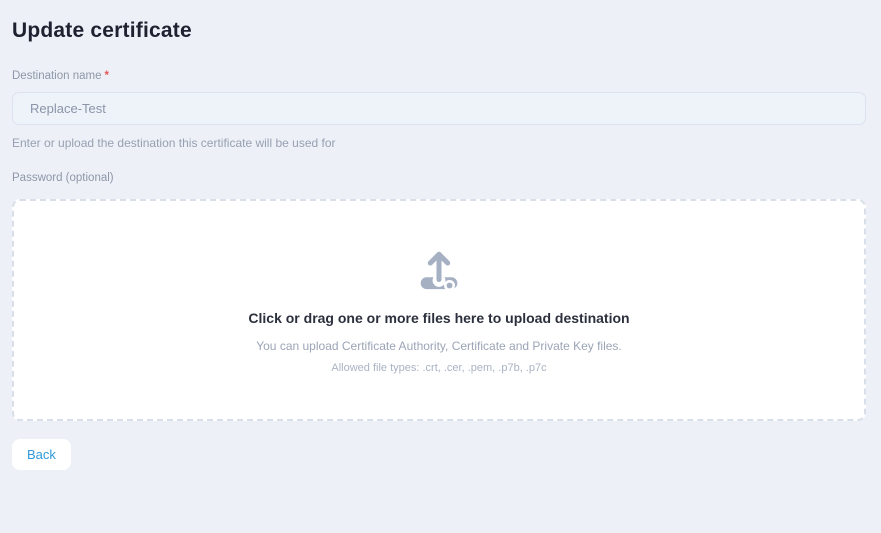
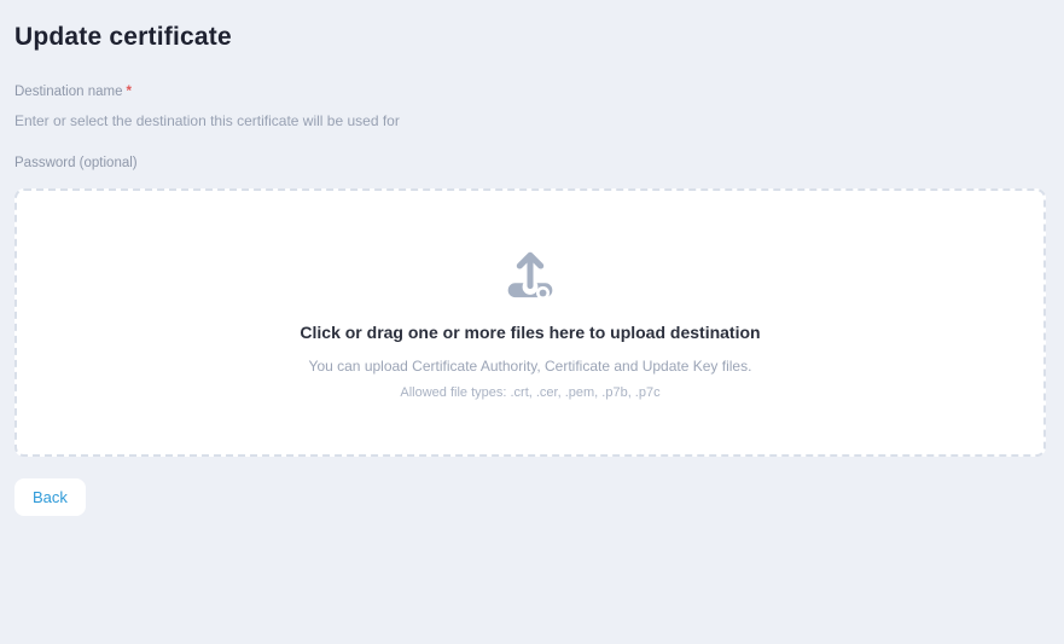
  Update certificate
  Destination name *
- Replace-Test
- Enter or upload the destination this certificate will be used for
+ Enter or select the destination this certificate will be used for
  Password (optional)
  Click or drag one or more files here to upload destination
- You can upload Certificate Authority, Certificate and Private Key files.
+ You can upload Certificate Authority, Certificate and Update Key files.
  Allowed file types: .crt, .cer, .pem, .p7b, .p7c
  Back
